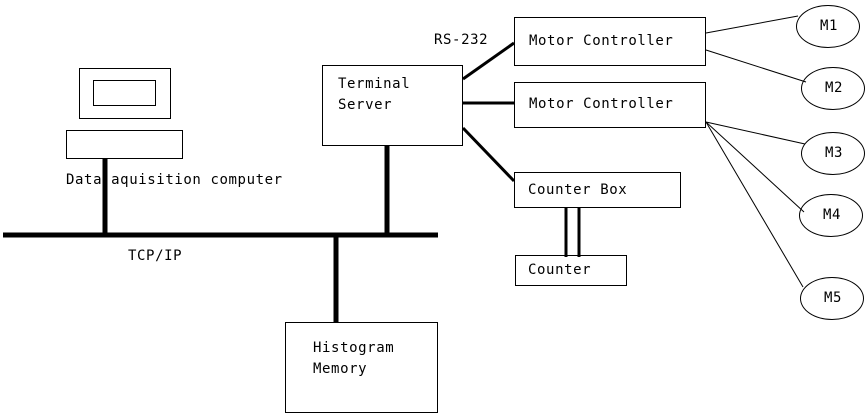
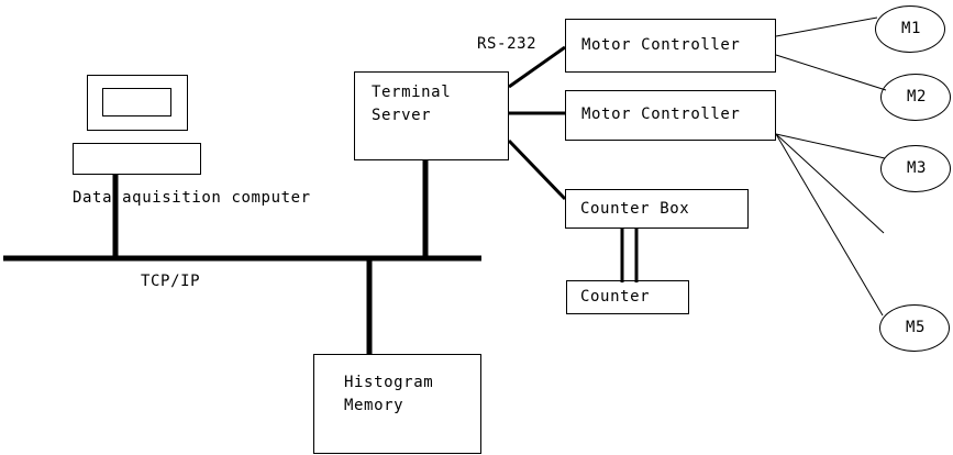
  Data aquisition computer
  Terminal
  Server
  RS-232
  TCP/IP
  Motor Controller
  Motor Controller
  Counter Box
  Counter
  Histogram
  Memory
  M1
  M2
  M3
- M4
  M5
